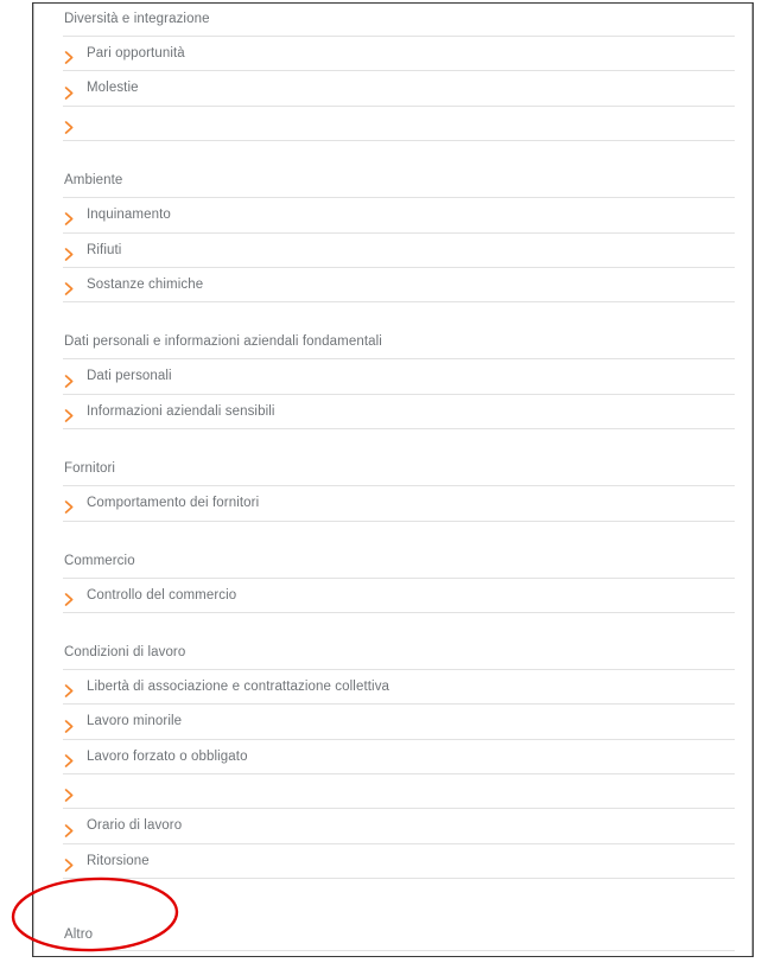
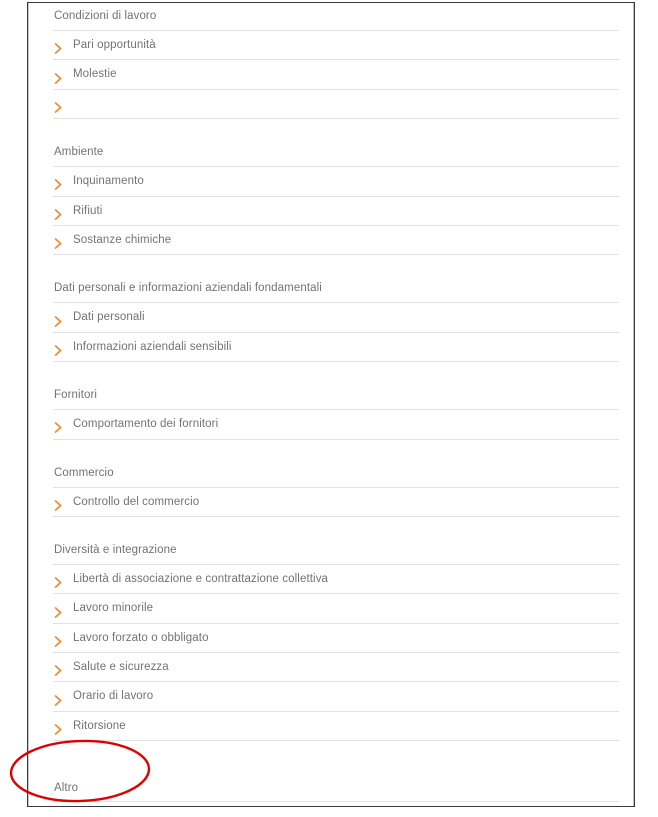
- Diversità e integrazione
+ Condizioni di lavoro
  Pari opportunità
  Molestie
  Ambiente
  Inquinamento
  Rifiuti
  Sostanze chimiche
  Dati personali e informazioni aziendali fondamentali
  Dati personali
  Informazioni aziendali sensibili
  Fornitori
  Comportamento dei fornitori
  Commercio
  Controllo del commercio
- Condizioni di lavoro
+ Diversità e integrazione
  Libertà di associazione e contrattazione collettiva
  Lavoro minorile
  Lavoro forzato o obbligato
+ Salute e sicurezza
  Orario di lavoro
  Ritorsione
  Altro
